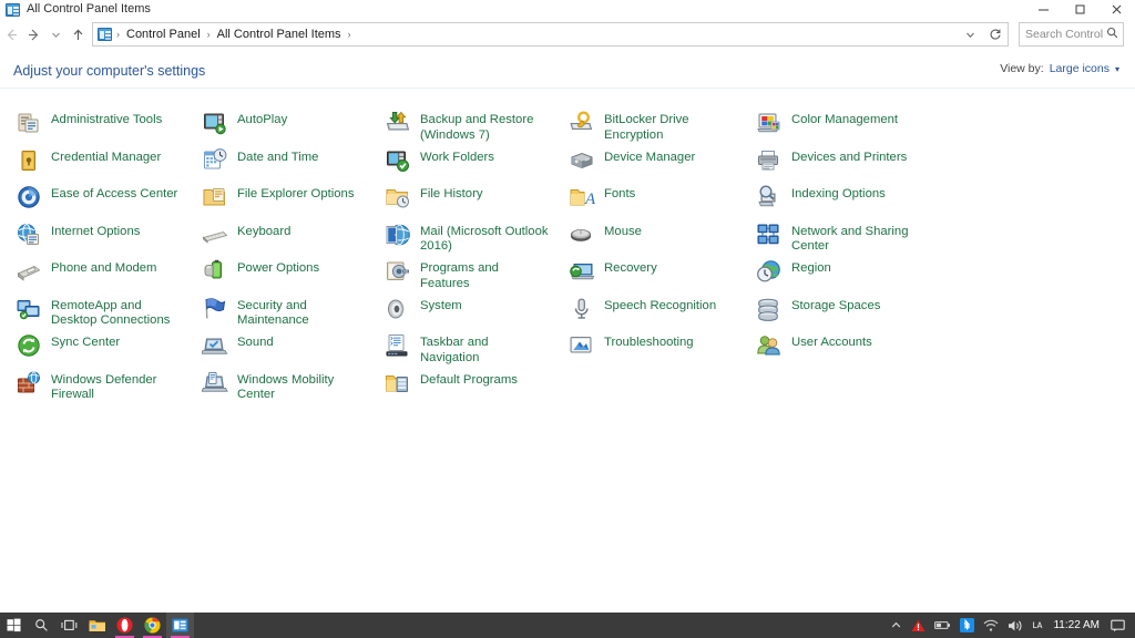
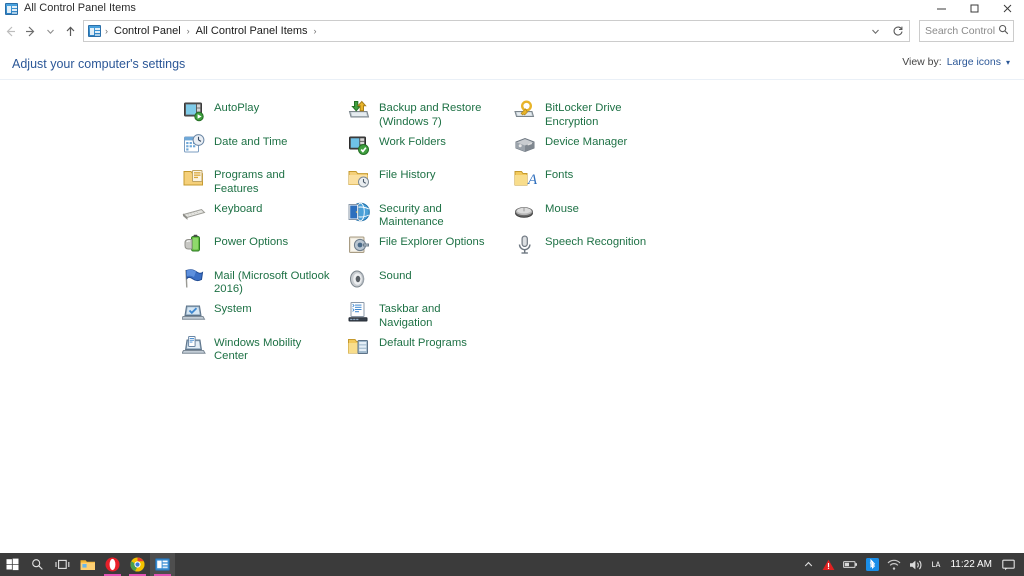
  All Control Panel Items
  ›
  Control Panel
  ›
  All Control Panel Items
  ›
  Search Control
  Adjust your computer's settings
  View by:
  Large icons
  ▾
- Administrative Tools
- Credential Manager
- Ease of Access Center
- Internet Options
- Phone and Modem
- RemoteApp and Desktop Connections
- Sync Center
- Windows Defender Firewall
  AutoPlay
  Date and Time
- File Explorer Options
+ Programs and Features
  Keyboard
  Power Options
- Security and Maintenance
+ Mail (Microsoft Outlook 2016)
- Sound
+ System
  Windows Mobility Center
  Backup and Restore (Windows 7)
  Work Folders
  File History
- Mail (Microsoft Outlook 2016)
+ Security and Maintenance
- Programs and Features
+ File Explorer Options
- System
+ Sound
  Taskbar and Navigation
  Default Programs
  BitLocker Drive Encryption
  Device Manager
  A
  Fonts
  Mouse
- Recovery
  Speech Recognition
- Troubleshooting
- Color Management
- Devices and Printers
- Indexing Options
- Network and Sharing Center
- Region
- Storage Spaces
- User Accounts
  ʟᴀ
  11:22 AM
